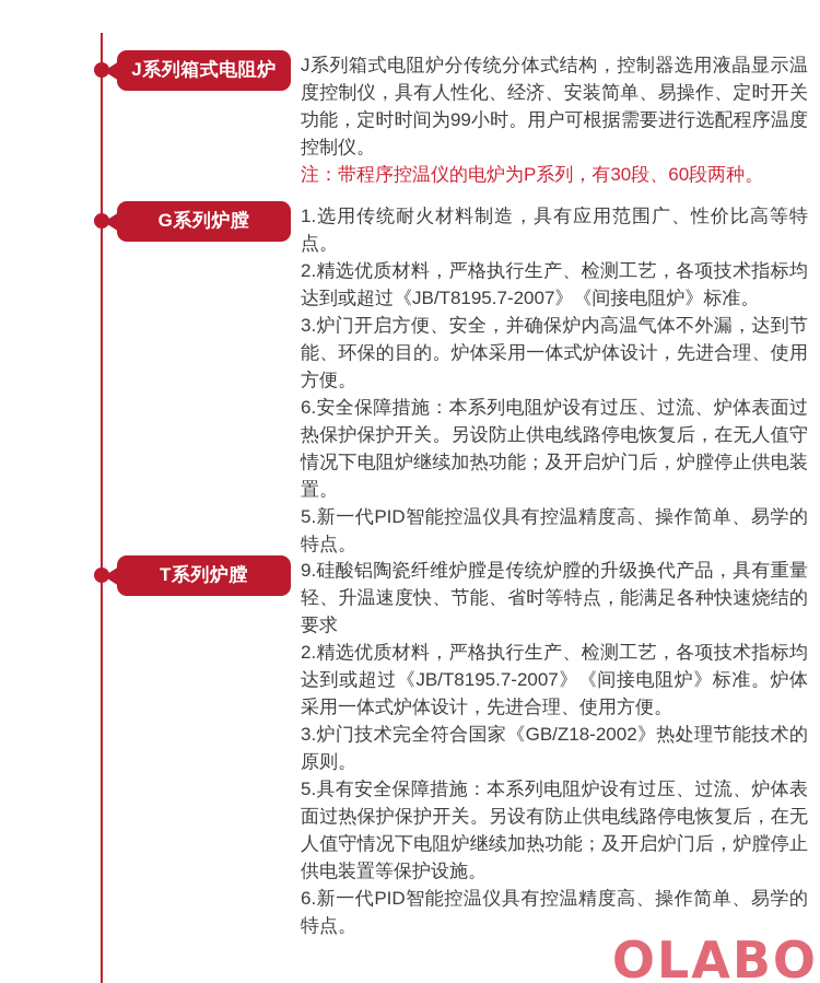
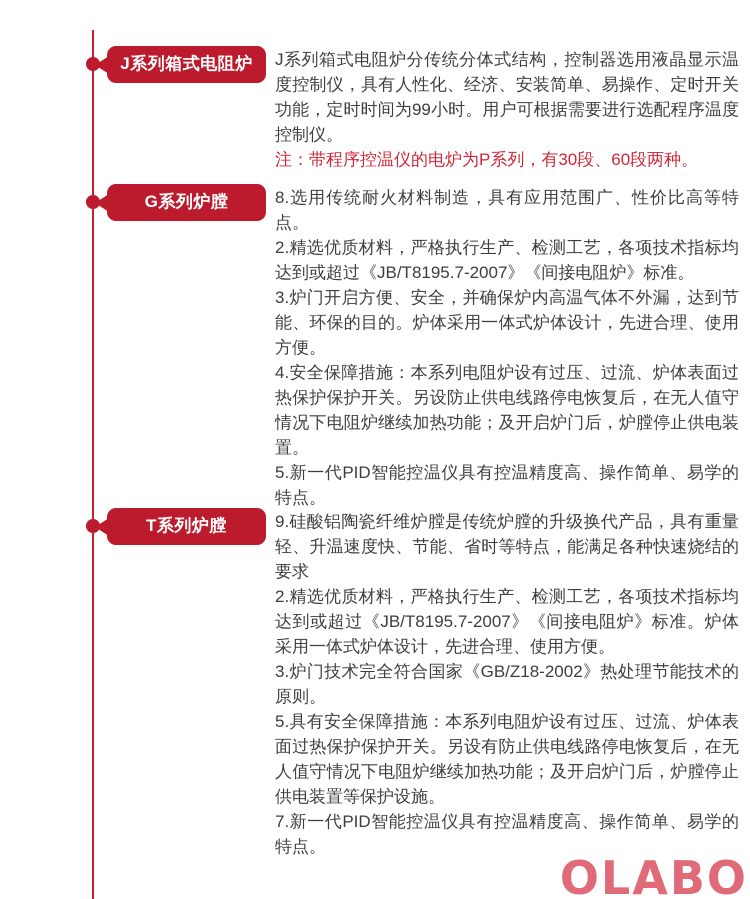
  J系列箱式电阻炉
  J系列箱式电阻炉分传统分体式结构，控制器选用液晶显示温度控制仪，具有人性化、经济、安装简单、易操作、定时开关功能，定时时间为99小时。用户可根据需要进行选配程序温度控制仪。
  注：带程序控温仪的电炉为P系列，有30段、60段两种。
  G系列炉膛
- 1.选用传统耐火材料制造，具有应用范围广、性价比高等特点。
+ 8.选用传统耐火材料制造，具有应用范围广、性价比高等特点。
  2.精选优质材料，严格执行生产、检测工艺，各项技术指标均达到或超过《JB/T8195.7-2007》《间接电阻炉》标准。
  3.炉门开启方便、安全，并确保炉内高温气体不外漏，达到节能、环保的目的。炉体采用一体式炉体设计，先进合理、使用方便。
- 6.安全保障措施：本系列电阻炉设有过压、过流、炉体表面过热保护保护开关。另设防止供电线路停电恢复后，在无人值守情况下电阻炉继续加热功能；及开启炉门后，炉膛停止供电装置。
+ 4.安全保障措施：本系列电阻炉设有过压、过流、炉体表面过热保护保护开关。另设防止供电线路停电恢复后，在无人值守情况下电阻炉继续加热功能；及开启炉门后，炉膛停止供电装置。
  5.新一代PID智能控温仪具有控温精度高、操作简单、易学的特点。
  T系列炉膛
  9.硅酸铝陶瓷纤维炉膛是传统炉膛的升级换代产品，具有重量轻、升温速度快、节能、省时等特点，能满足各种快速烧结的要求
  2.精选优质材料，严格执行生产、检测工艺，各项技术指标均达到或超过《JB/T8195.7-2007》《间接电阻炉》标准。炉体采用一体式炉体设计，先进合理、使用方便。
  3.炉门技术完全符合国家《GB/Z18-2002》热处理节能技术的原则。
  5.具有安全保障措施：本系列电阻炉设有过压、过流、炉体表面过热保护保护开关。另设有防止供电线路停电恢复后，在无人值守情况下电阻炉继续加热功能；及开启炉门后，炉膛停止供电装置等保护设施。
- 6.新一代PID智能控温仪具有控温精度高、操作简单、易学的特点。
+ 7.新一代PID智能控温仪具有控温精度高、操作简单、易学的特点。
  OLABO
